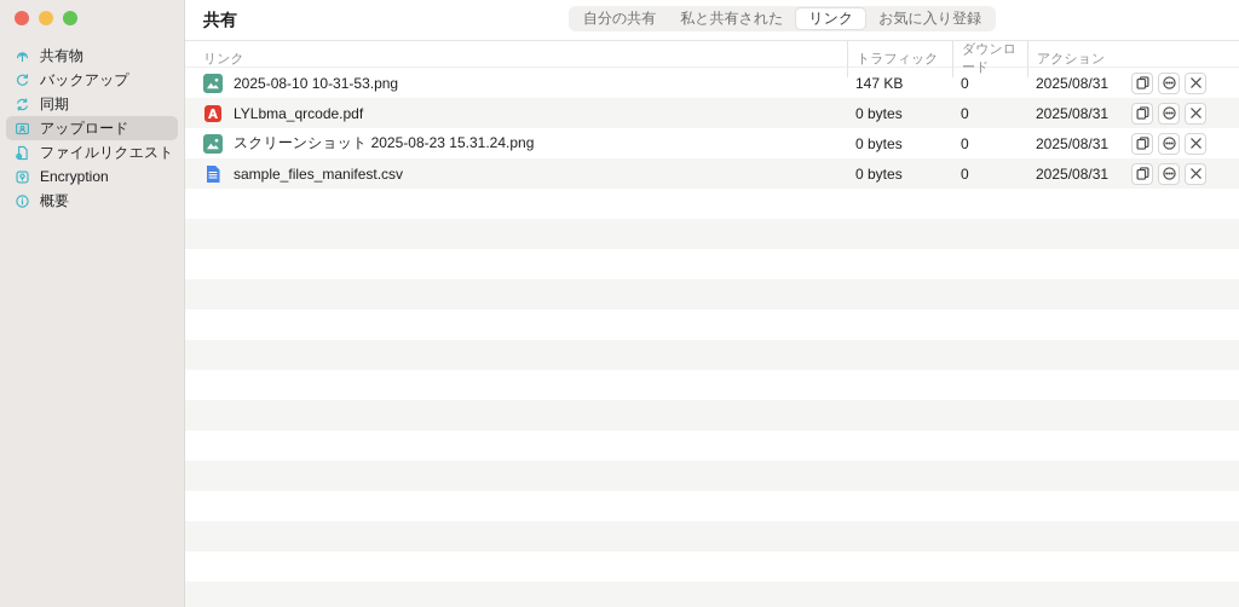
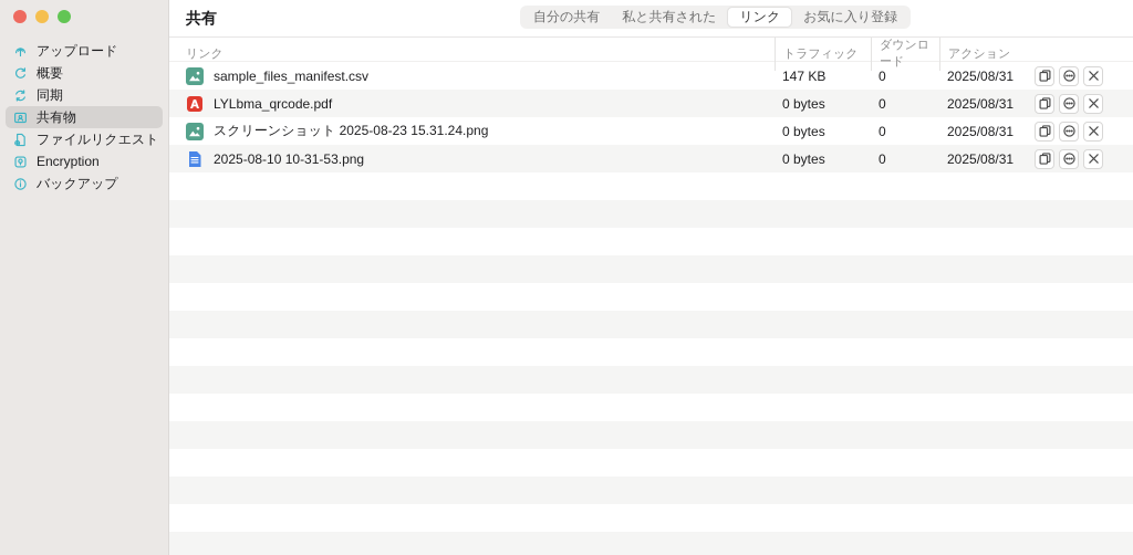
- 共有物
+ アップロード
- バックアップ
+ 概要
  同期
- アップロード
+ 共有物
  ファイルリクエスト
  Encryption
- 概要
+ バックアップ
  共有
  自分の共有
  私と共有された
  リンク
  お気に入り登録
  リンク
  トラフィック
  ダウンロード
  アクション
- 2025-08-10 10-31-53.png
+ sample_files_manifest.csv
  147 KB
  0
  2025/08/31
  LYLbma_qrcode.pdf
  0 bytes
  0
  2025/08/31
  スクリーンショット 2025-08-23 15.31.24.png
  0 bytes
  0
  2025/08/31
- sample_files_manifest.csv
+ 2025-08-10 10-31-53.png
  0 bytes
  0
  2025/08/31
